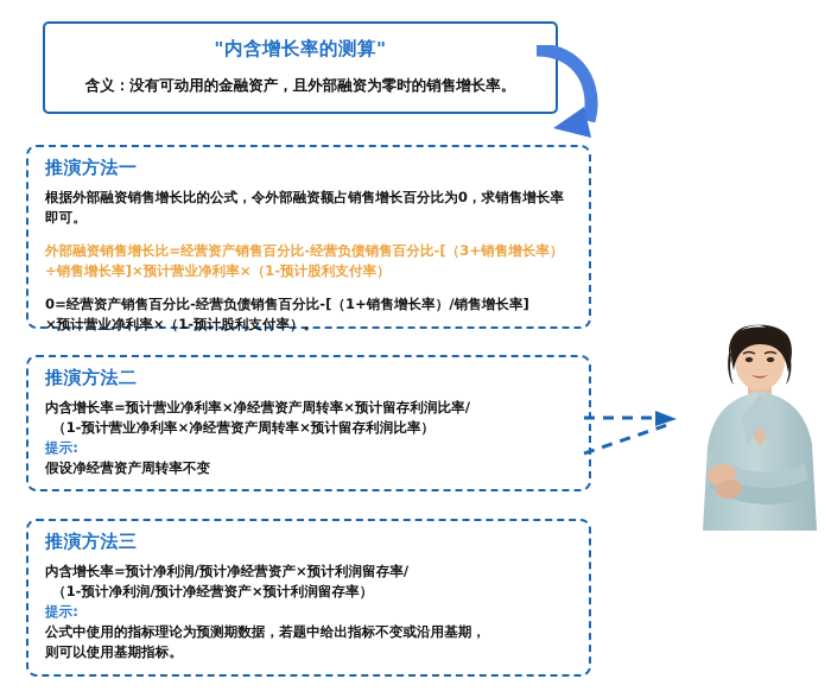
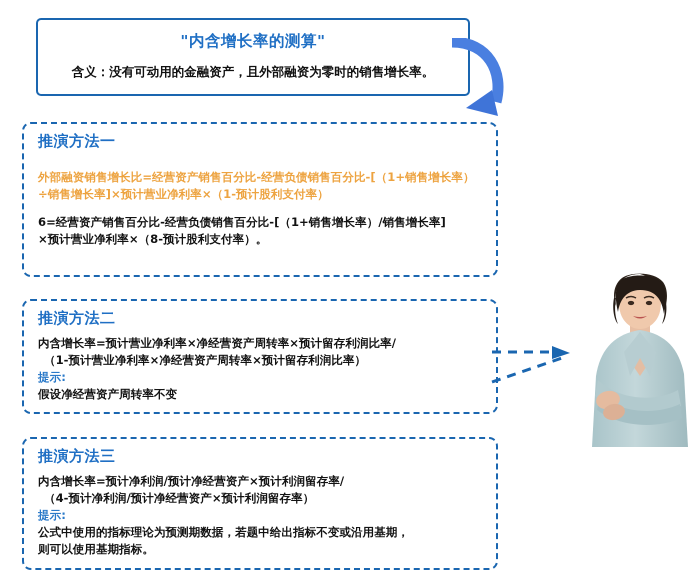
  "内含增长率的测算"
  含义：没有可动用的金融资产，且外部融资为零时的销售增长率。
  推演方法一
- 根据外部融资销售增长比的公式，令外部融资额占销售增长百分比为0，求销售增长率即可。
- 外部融资销售增长比=经营资产销售百分比-经营负债销售百分比-[（3+销售增长率）
+ 外部融资销售增长比=经营资产销售百分比-经营负债销售百分比-[（1+销售增长率）
  ÷销售增长率]×预计营业净利率×（1-预计股利支付率）
- 0=经营资产销售百分比-经营负债销售百分比-[（1+销售增长率）/销售增长率]
+ 6=经营资产销售百分比-经营负债销售百分比-[（1+销售增长率）/销售增长率]
- ×预计营业净利率×（1-预计股利支付率）。
+ ×预计营业净利率×（8-预计股利支付率）。
  推演方法二
  内含增长率=预计营业净利率×净经营资产周转率×预计留存利润比率/
  （1-预计营业净利率×净经营资产周转率×预计留存利润比率）
  提示:
  假设净经营资产周转率不变
  推演方法三
  内含增长率=预计净利润/预计净经营资产×预计利润留存率/
- （1-预计净利润/预计净经营资产×预计利润留存率）
+ （4-预计净利润/预计净经营资产×预计利润留存率）
  提示:
  公式中使用的指标理论为预测期数据，若题中给出指标不变或沿用基期，
  则可以使用基期指标。
